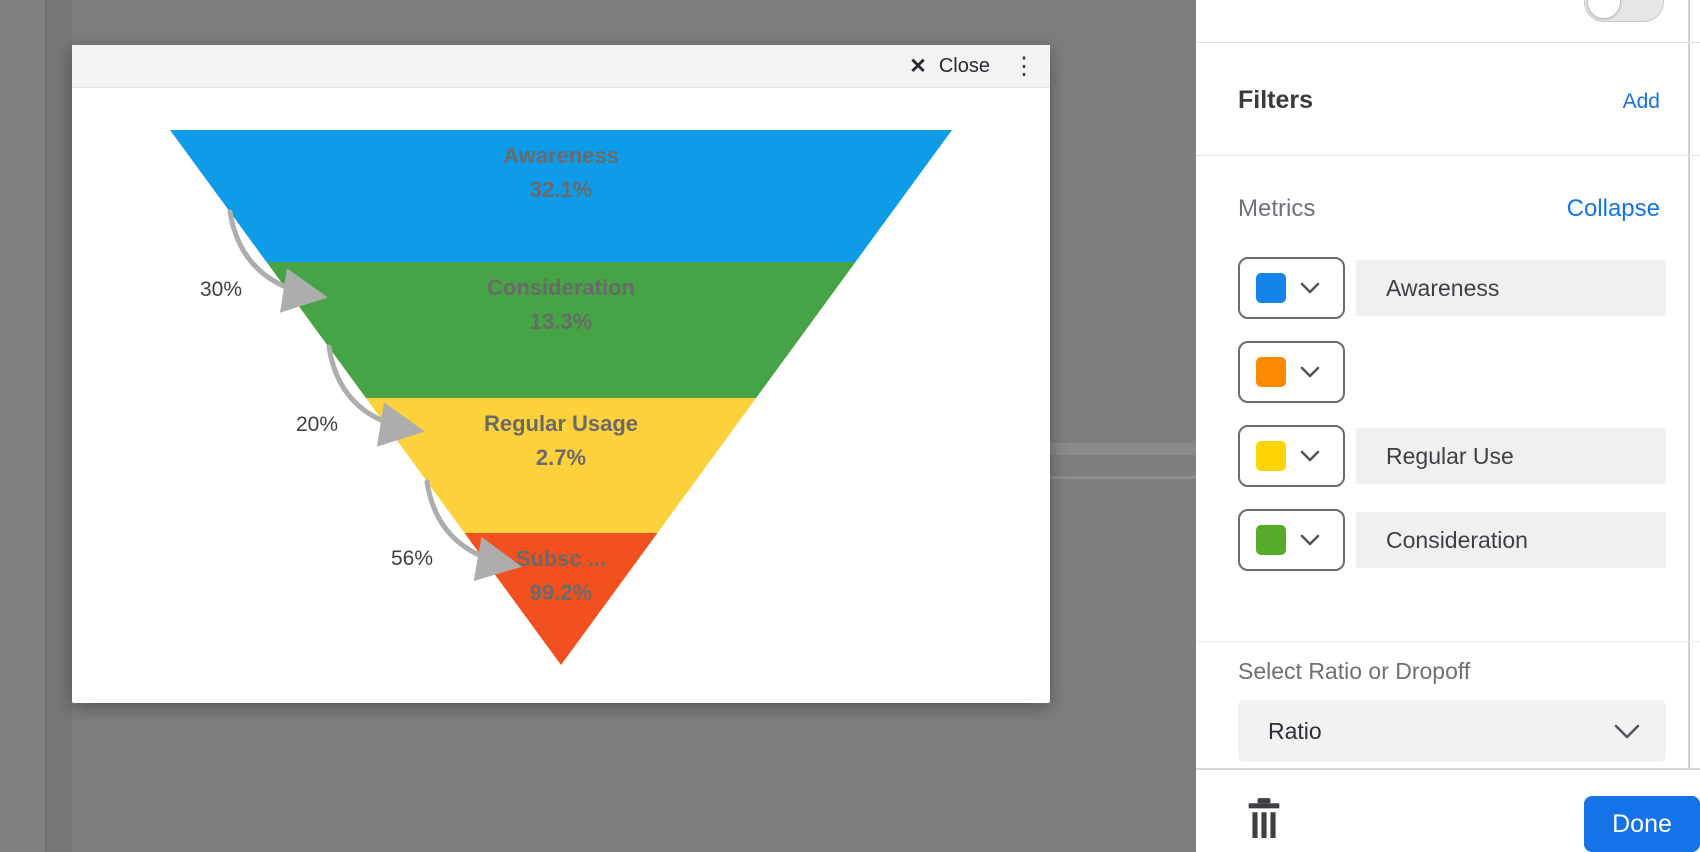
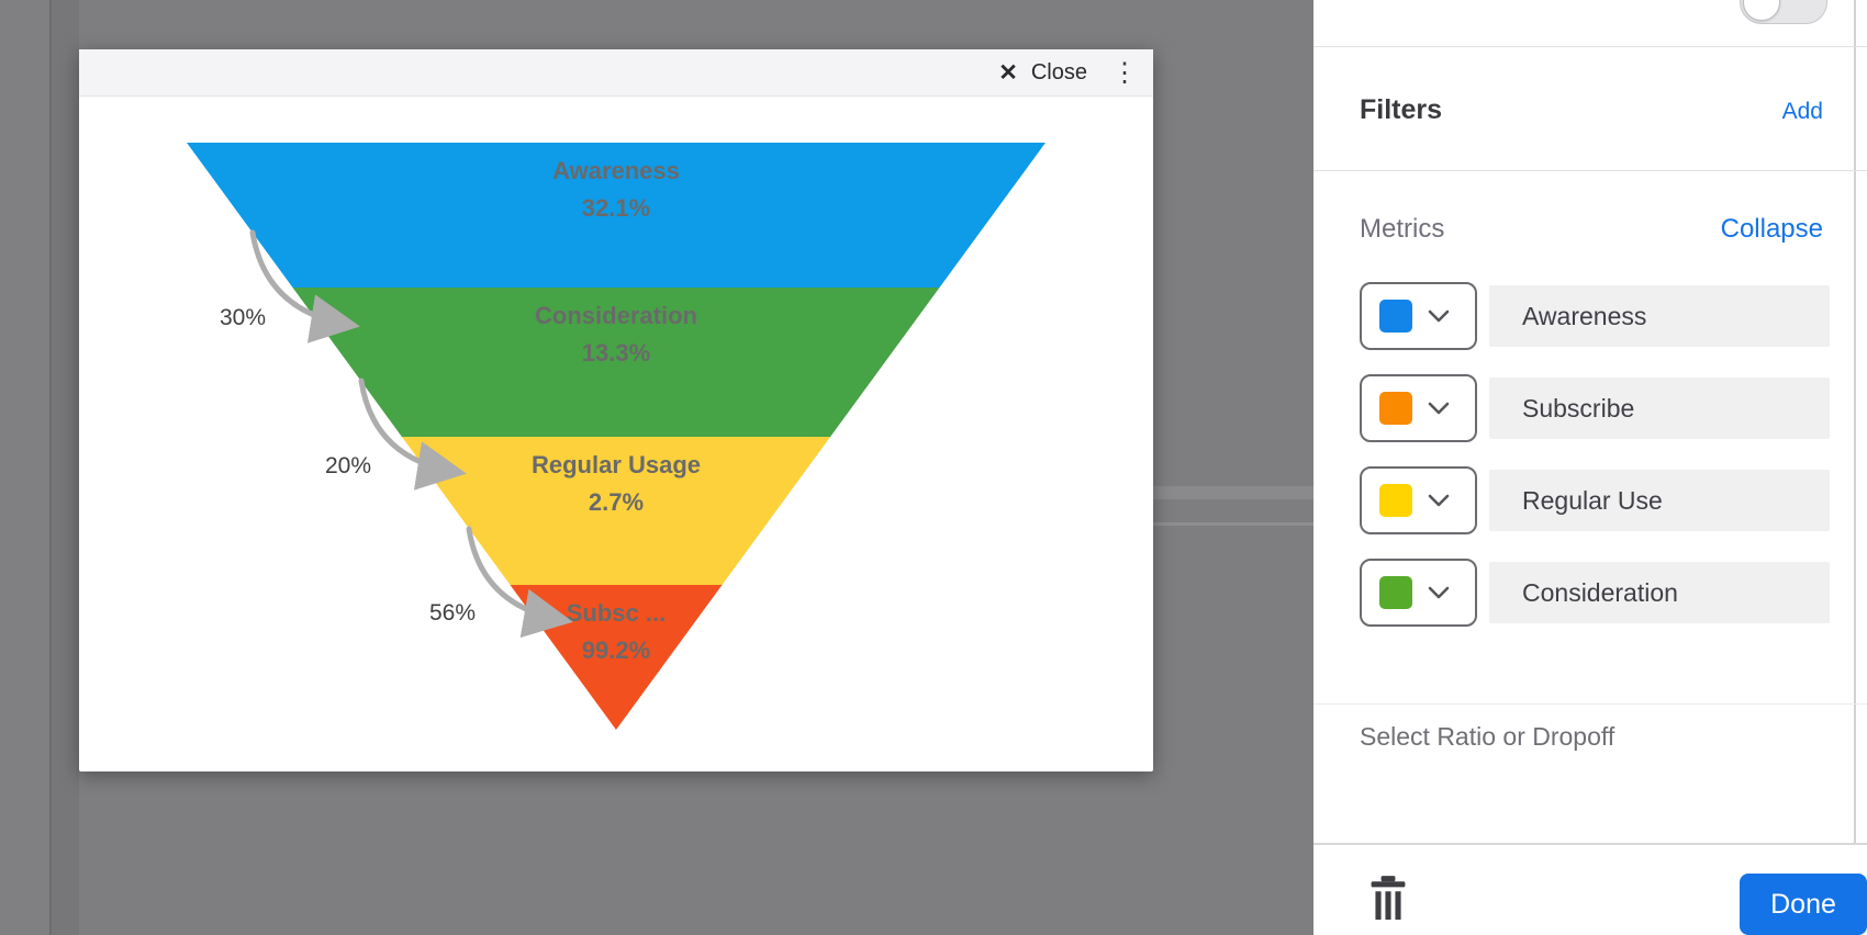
  ✕
  Close
  ⋮
  Awareness
  32.1%
  Consideration
  13.3%
  Regular Usage
  2.7%
  Subsc ...
  99.2%
  30%
  20%
  56%
  Filters
  Add
  Metrics
  Collapse
  Awareness
+ Subscribe
  Regular Use
  Consideration
  Select Ratio or Dropoff
- Ratio
  Done
